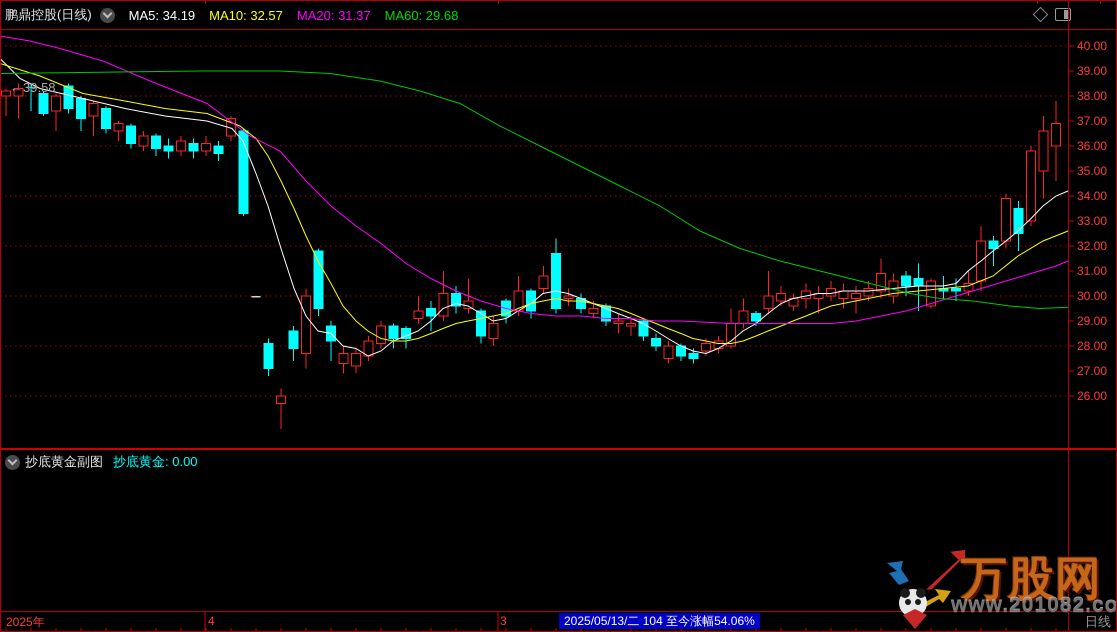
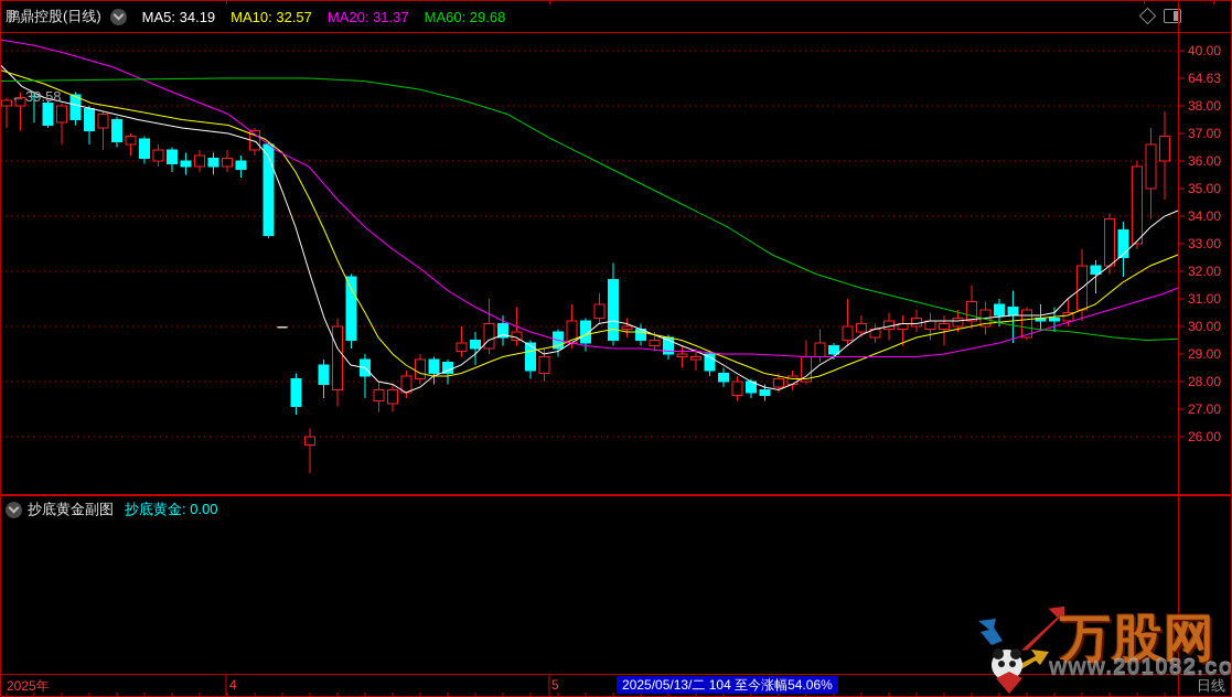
  鹏鼎控股(日线)
  MA5: 34.19
  MA10: 32.57
  MA20: 31.37
  MA60: 29.68
  40.00
- 39.00
+ 64.63
  38.00
  37.00
  36.00
  35.00
  34.00
  33.00
  32.00
  31.00
  30.00
  29.00
  28.00
  27.00
  26.00
  ←39.58
  抄底黄金副图
  抄底黄金: 0.00
  2025年
  4
- 3
+ 5
  2025/05/13/二 104 至今涨幅54.06%
  日线
  万股网
  www.201082.co
